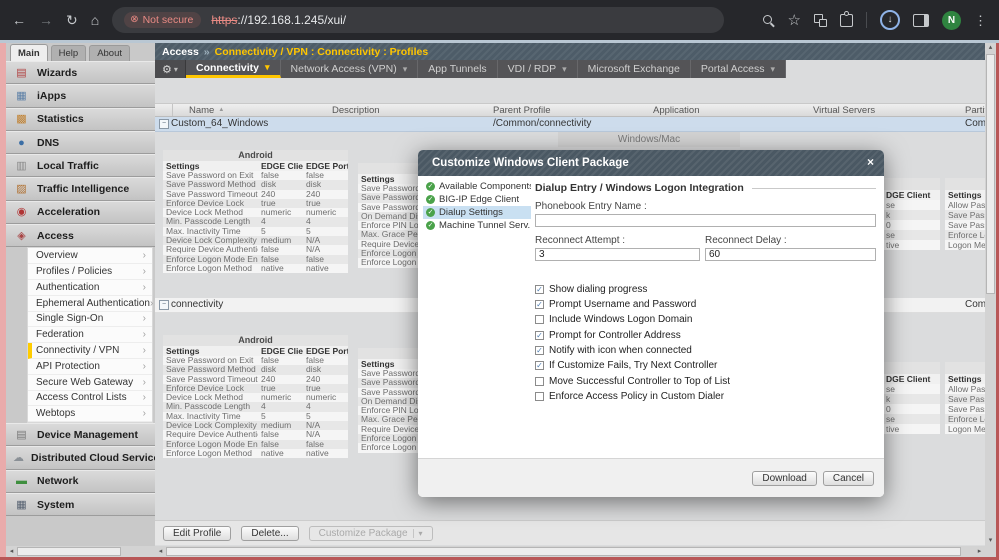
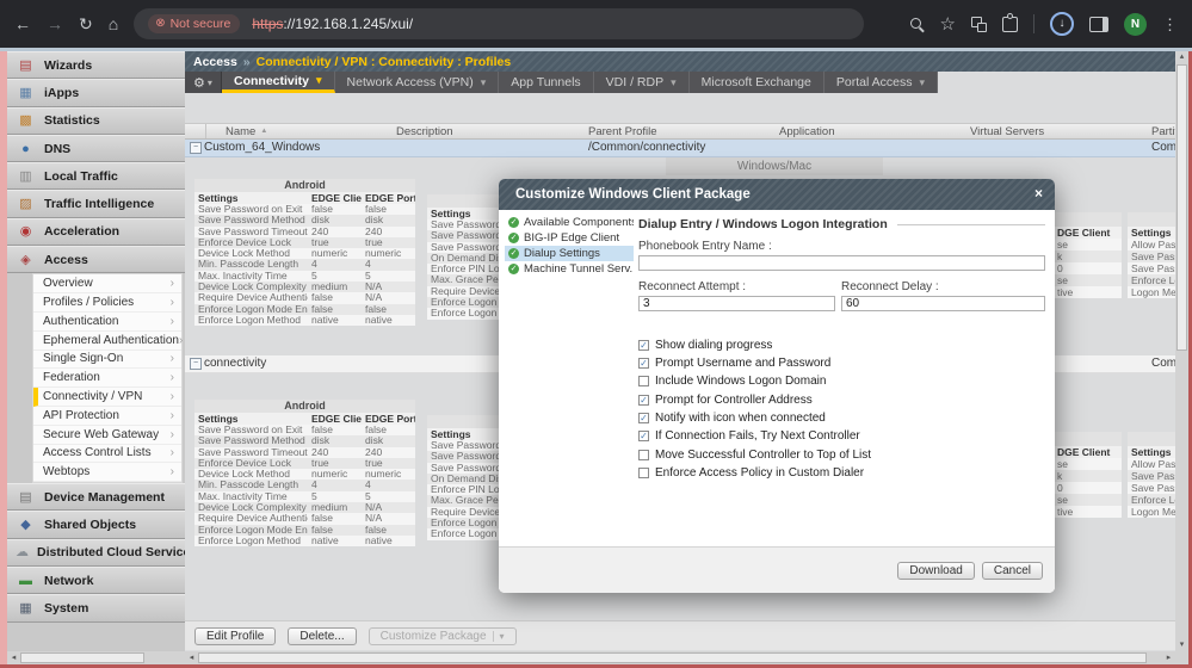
  ←
  →
  ↻
  ⌂
  ⊗
  Not secure
  https://192.168.1.245/xui/
  ☆
  ↓
  N
  ⋮
- Main
- Help
- About
  ▤
  Wizards
  ▦
  iApps
  ▩
  Statistics
  ●
  DNS
  ▥
  Local Traffic
  ▨
  Traffic Intelligence
  ◉
  Acceleration
  ◈
  Access
  Overview
  ›
  Profiles / Policies
  ›
  Authentication
  ›
  Ephemeral Authentication
  ›
  Single Sign-On
  ›
  Federation
  ›
  Connectivity / VPN
  ›
  API Protection
  ›
  Secure Web Gateway
  ›
  Access Control Lists
  ›
  Webtops
  ›
  ▤
  Device Management
+ ◆
+ Shared Objects
  ☁
  Distributed Cloud Servic
  ▬
  Network
  ▦
  System
  Access
  »
  Connectivity / VPN : Connectivity : Profiles
  ⚙
  ▾
  Connectivity
  ▾
  Network Access (VPN)
  ▾
  App Tunnels
  VDI / RDP
  ▾
  Microsoft Exchange
  Portal Access
  ▾
  Name
  Description
  Parent Profile
  Application
  Virtual Servers
  Custom_64_Windows
  /Common/connectivity
  Windows/Mac
  Android
  Settings
  EDGE Clie
  EDGE Por
  Save Password on Exit
  false
  false
  Save Password Method
  disk
  disk
  Save Password Timeout
  240
  240
  Enforce Device Lock
  true
  true
  Device Lock Method
  numeric
  numeric
  Min. Passcode Length
  4
  4
  Max. Inactivity Time
  5
  5
  Device Lock Complexity
  medium
  N/A
  Require Device Authenti
  false
  N/A
  Enforce Logon Mode En
  false
  false
  Enforce Logon Method
  native
  native
  Settings
  Save Passwor
  Save Passwor
  Save Passwor
  On Demand Di
  Enforce PIN Lo
  Max. Grace Pe
  Require Device
  Enforce Logon
  Enforce Logon
  DGE Client
  se
  k
  0
  se
  tive
  Settings
  Allow Pas
  Save Pas
  Save Pas
  Enforce L
  Logon Me
  connectivity
  Android
  Settings
  EDGE Clie
  EDGE Por
  Save Password on Exit
  false
  false
  Save Password Method
  disk
  disk
  Save Password Timeout
  240
  240
  Enforce Device Lock
  true
  true
  Device Lock Method
  numeric
  numeric
  Min. Passcode Length
  4
  4
  Max. Inactivity Time
  5
  5
  Device Lock Complexity
  medium
  N/A
  Require Device Authenti
  false
  N/A
  Enforce Logon Mode En
  false
  false
  Enforce Logon Method
  native
  native
  Settings
  Save Passwor
  Save Passwor
  Save Passwor
  On Demand Di
  Enforce PIN Lo
  Max. Grace Pe
  Require Device
  Enforce Logon
  Enforce Logon
  DGE Client
  se
  k
  0
  se
  tive
  Settings
  Allow Pas
  Save Pas
  Save Pas
  Enforce L
  Logon Me
  Edit Profile
  Delete...
  Customize Package
  ▾
  Customize Windows Client Package
  ×
  Available Component
  BIG-IP Edge Client
  Dialup Settings
  Machine Tunnel Serv.
  Dialup Entry / Windows Logon Integration
  Phonebook Entry Name :
  Reconnect Attempt :
  3
  Reconnect Delay :
  60
  ✓
  Show dialing progress
  ✓
  Prompt Username and Password
  Include Windows Logon Domain
  ✓
  Prompt for Controller Address
  ✓
  Notify with icon when connected
  ✓
- If Customize Fails, Try Next Controller
+ If Connection Fails, Try Next Controller
  Move Successful Controller to Top of List
  Enforce Access Policy in Custom Dialer
  Download
  Cancel
